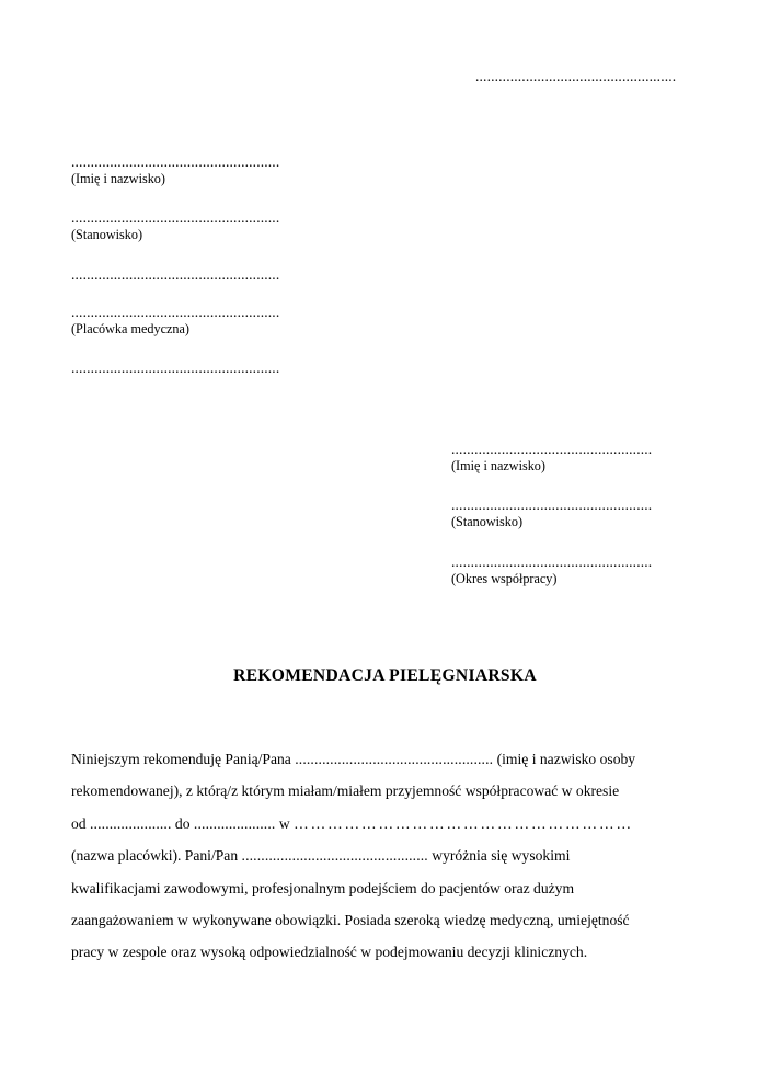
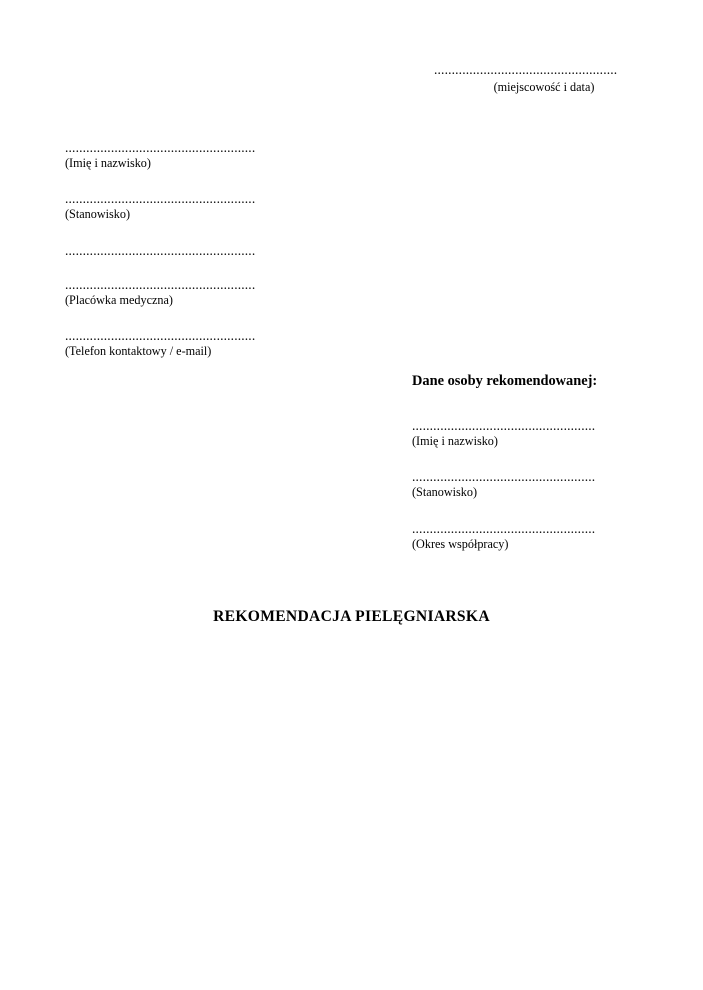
  ....................................................
+ (miejscowość i data)
  ......................................................
  (Imię i nazwisko)
  ......................................................
  (Stanowisko)
  ......................................................
  ......................................................
  (Placówka medyczna)
  ......................................................
+ (Telefon kontaktowy / e-mail)
+ Dane osoby rekomendowanej:
  ....................................................
  (Imię i nazwisko)
  ....................................................
  (Stanowisko)
  ....................................................
  (Okres współpracy)
  REKOMENDACJA PIELĘGNIARSKA
- Niniejszym rekomenduję Panią/Pana ................................................... (imię i nazwisko osoby
- rekomendowanej), z którą/z którym miałam/miałem przyjemność współpracować w okresie
- od ..................... do ..................... w ……………………………………………………
- (nazwa placówki). Pani/Pan ................................................ wyróżnia się wysokimi
- kwalifikacjami zawodowymi, profesjonalnym podejściem do pacjentów oraz dużym
- zaangażowaniem w wykonywane obowiązki. Posiada szeroką wiedzę medyczną, umiejętność
- pracy w zespole oraz wysoką odpowiedzialność w podejmowaniu decyzji klinicznych.
